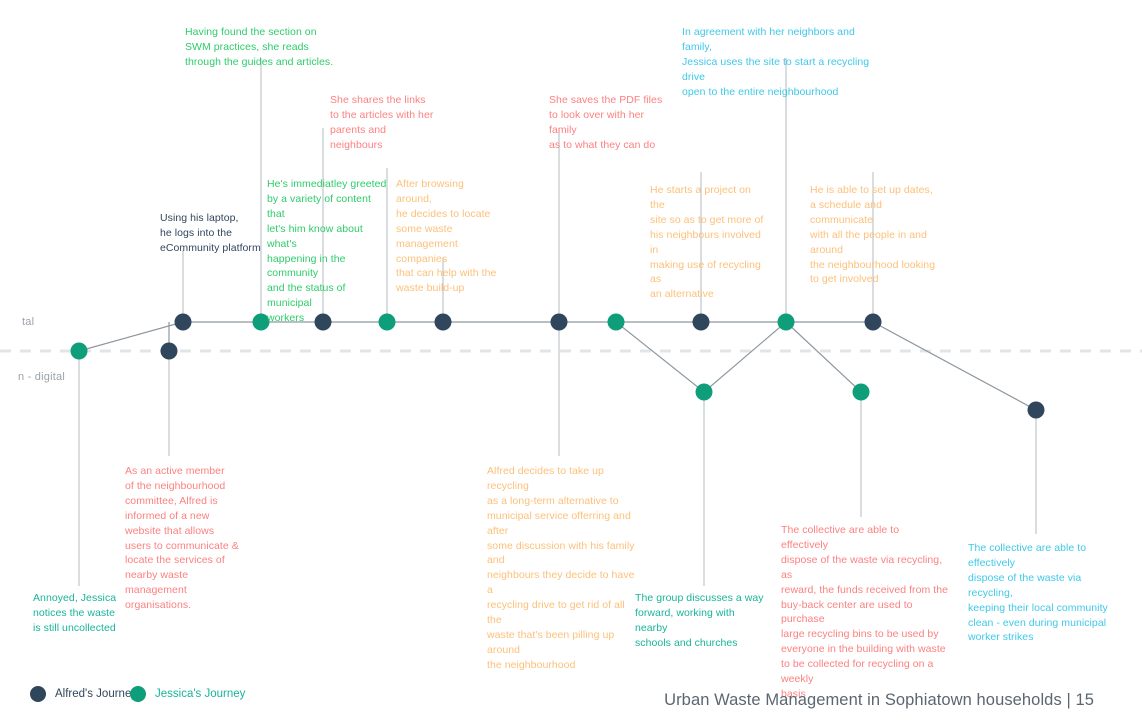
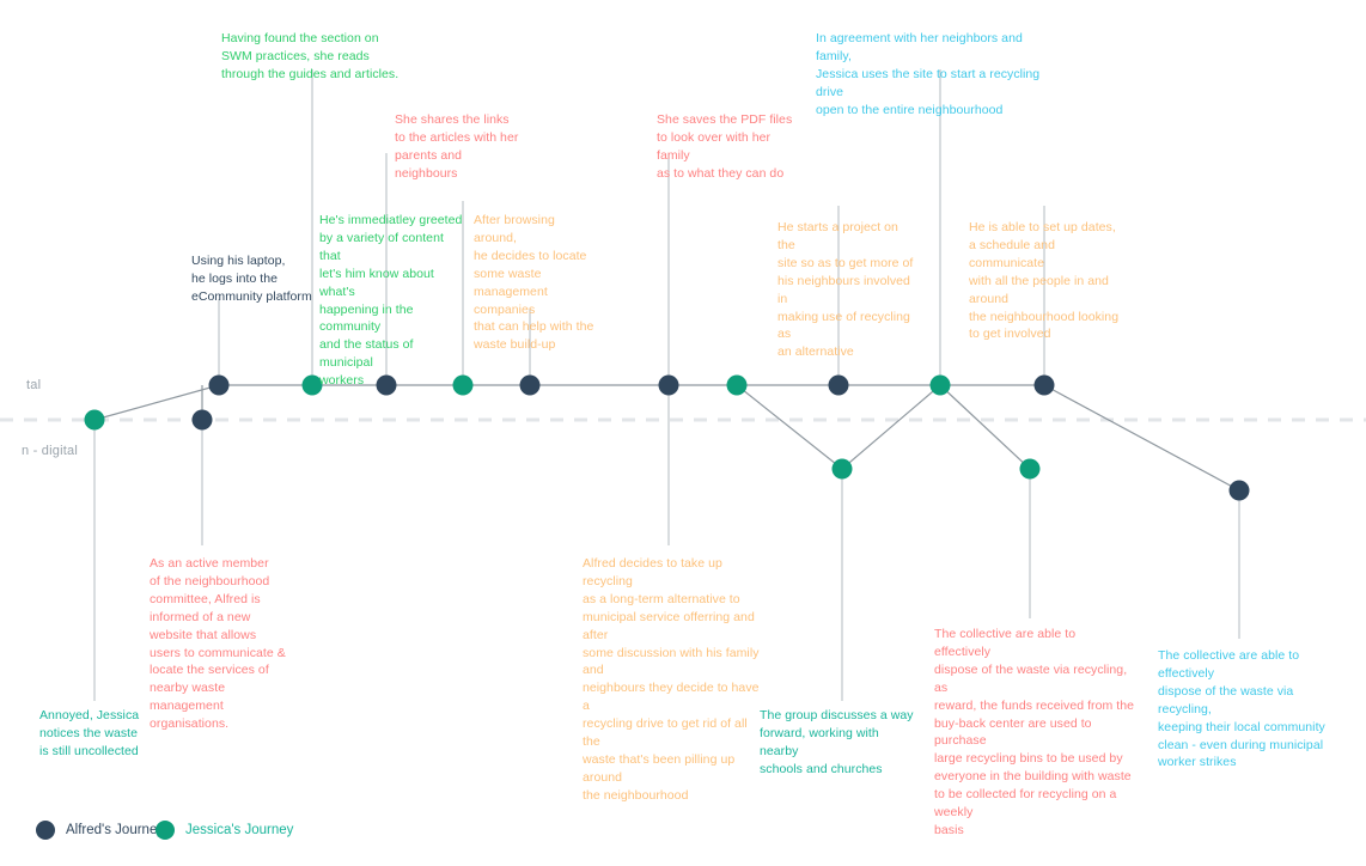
  tal
  n - digital
  Having found the section on
  SWM practices, she reads
  through the guides and articles.
  In agreement with her neighbors and family,
  Jessica uses the site to start a recycling drive
  open to the entire neighbourhood
  She shares the links
  to the articles with her
  parents and neighbours
  She saves the PDF files
  to look over with her family
  as to what they can do
  He's immediatley greeted
  by a variety of content that
  let's him know about what's
  happening in the community
  and the status of municipal
  workers
  After browsing around,
  he decides to locate
  some waste
  management companies
  that can help with the
  waste build-up
  He starts a project on the
  site so as to get more of
  his neighbours involved in
  making use of recycling as
  an alternative
  He is able to set up dates,
  a schedule and communicate
  with all the people in and around
  the neighbourhood looking
  to get involved
  Using his laptop,
  he logs into the
  eCommunity platform
  As an active member
  of the neighbourhood
  committee, Alfred is
  informed of a new
  website that allows
  users to communicate &
  locate the services of
  nearby waste management
  organisations.
  Alfred decides to take up recycling
  as a long-term alternative to
  municipal service offerring and after
  some discussion with his family and
  neighbours they decide to have a
  recycling drive to get rid of all the
  waste that's been pilling up around
  the neighbourhood
  The collective are able to effectively
  dispose of the waste via recycling, as
  reward, the funds received from the
  buy-back center are used to purchase
  large recycling bins to be used by
  everyone in the building with waste
  to be collected for recycling on a weekly
  basis
  The collective are able to effectively
  dispose of the waste via recycling,
  keeping their local community
  clean - even during municipal
  worker strikes
  The group discusses a way
  forward, working with nearby
  schools and churches
  Annoyed, Jessica
  notices the waste
  is still uncollected
  Alfred's Journe
  Jessica's Journey
- Urban Waste Management in Sophiatown households | 15
